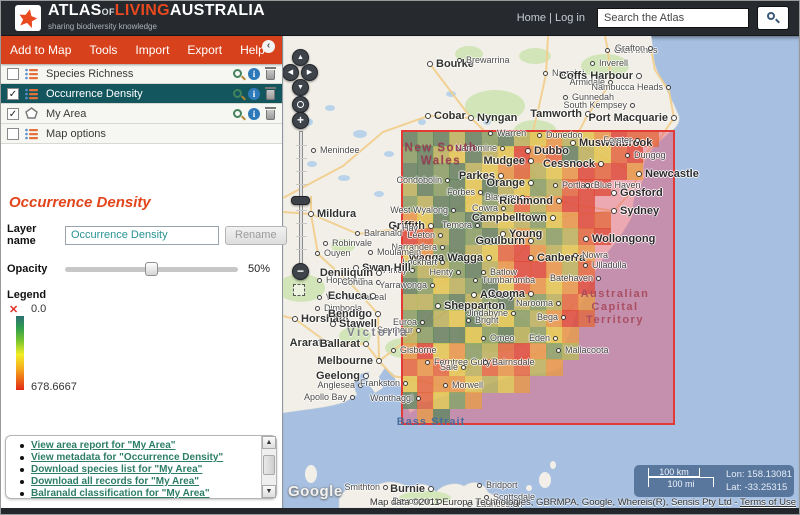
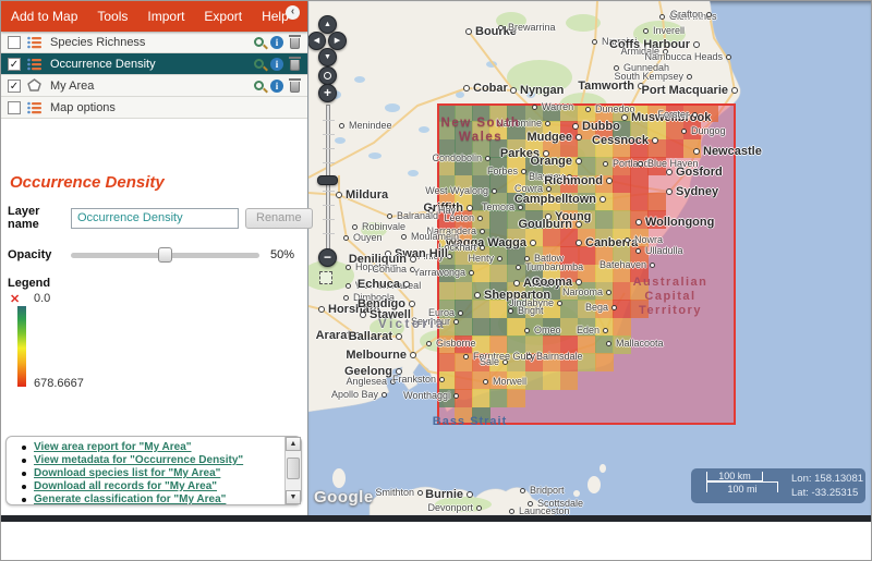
- ATLASOFLIVINGAUSTRALIA
- sharing biodiversity knowledge
- Home | Log in
- Search the Atlas
  Add to Map
  Tools
  Import
  Export
  Help
  ‹
  Species Richness
  i
  ✓
  Occurrence Density
  i
  ✓
  My Area
  i
  Map options
  Occurrence Density
  Layer name
  Occurrence Density
  Rename
  Opacity
  50%
  Legend
  ✕
  0.0
  678.6667
  View area report for "My Area"
  View metadata for "Occurrence Density"
  Download species list for "My Area"
  Download all records for "My Area"
- Balranald classification for "My Area"
+ Generate classification for "My Area"
  Bourke
  Brewarrina
  Narrabri
  Glen Inns
  Inverell
  Grafton
  Coffs Harbour
  Armidale
  Nambucca Heads
  South Kempsey
  Tamworth
  Gunnedah
  Port Macquarie
  Cobar
  Nyngan
  Menindee
  Warren
  Dunedoo
  Narromine
  Dubbo
  Muswellbrook
  Mudgee
  Cessnock
  Dungog
  Forster
  Newcastle
  Condobolin
  Parkes
  Orange
  Portlad
  Blue Haven
  Forbes
  Blayney
  Gosford
  Richmond
  Sydney
  Campbelltown
  West Wyalong
  Cowra
  riffith
  Temora
  Young
  Leeton
  Goulburn
  Wollongong
  Narrandera
  Wagga Wagga
  Canberra
  Nowra
  Lockhart
  Ulladulla
  Batehaven
  Finley
  Henty
  Batlow
  Mildura
  Hay
  Balranald
  Robinvale
  Ouyen
  Moulamein
  Swan Hill
  Deniliquin
  Hopetoun
  Cohuna
  Warracknaeal
  Echuca
  Dimboola
  Horsham
  Yarrawonga
  Tumbarumba
  Albury
  Cooma
  Bendigo
  Shepparton
  Jindabyne
  Narooma
  Bega
  Euroa
  Bright
  Seymour
  Stawell
  Ararat
  Omeo
  Eden
  Ballarat
  Gisborne
  Mallacoota
  Melbourne
  Ferntree Guy
  Sale
  Bairnsdale
  Geelong
  Anglesea
  Frankston
  Morwell
  Apollo Bay
  Wonthaggi
  Smithton
  Burnie
  Bridport
  Scottsdale
  Devonport
  Launceston
  New South
  Wales
  Victoria
  Australian
  Capital
  Territory
  Bass Strait
  +
  −
  100 km
  100 mi
  Lon: 158.13081
  Lat: -33.25315
  Google
- Map data ©2011 Europa Technologies, GBRMPA, Google, Whereis(R), Sensis Pty Ltd - Terms of Use
